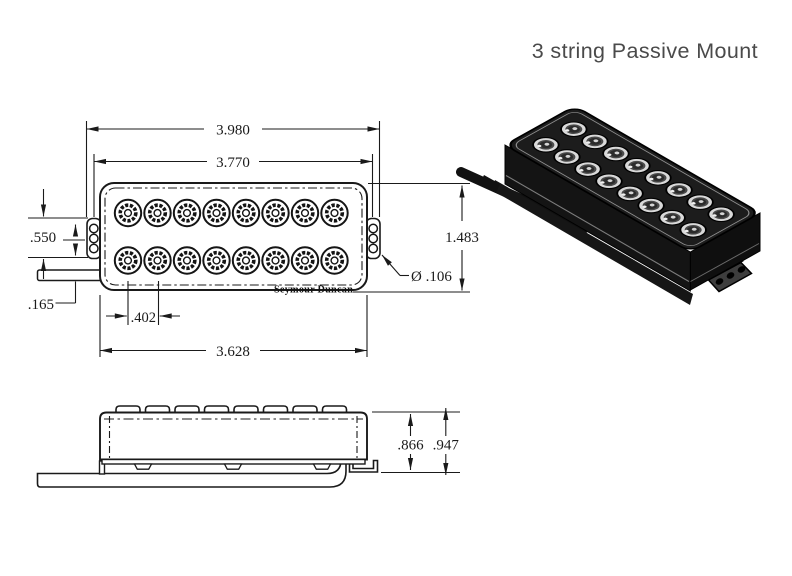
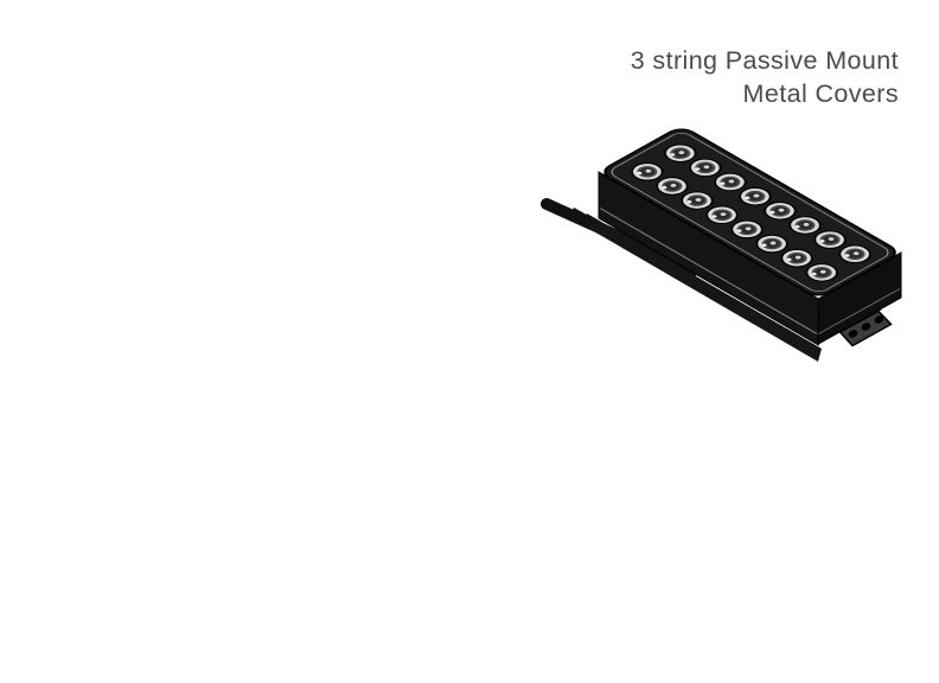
- Seymour Duncan
- 3.980
- 3.770
- .550
- .165
- .402
- 3.628
- 1.483
- Ø .106
- .866
- .947
  3 string Passive Mount
+ Metal Covers
